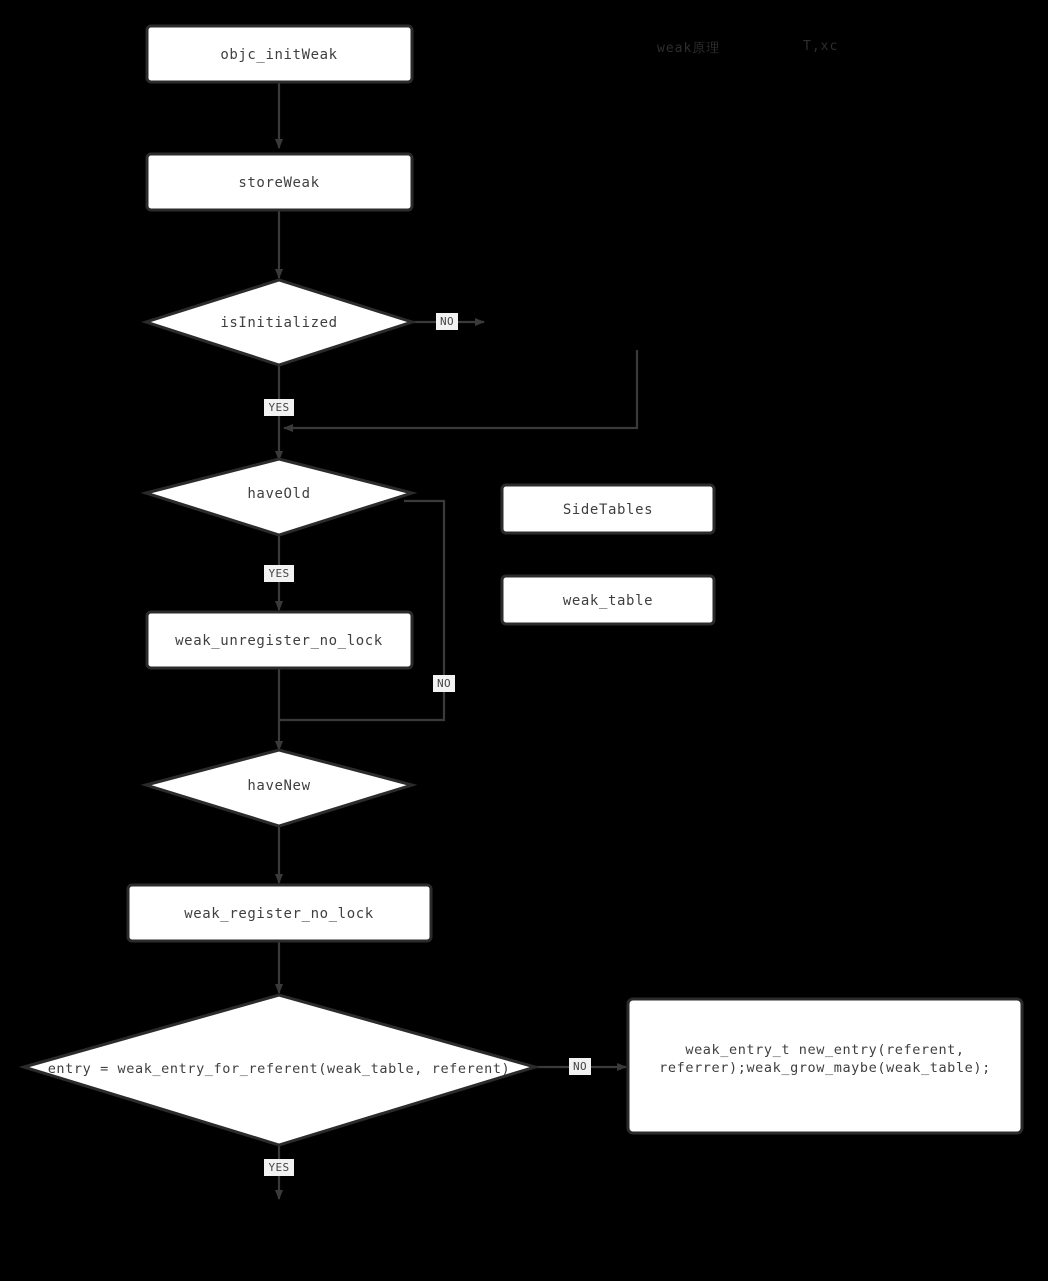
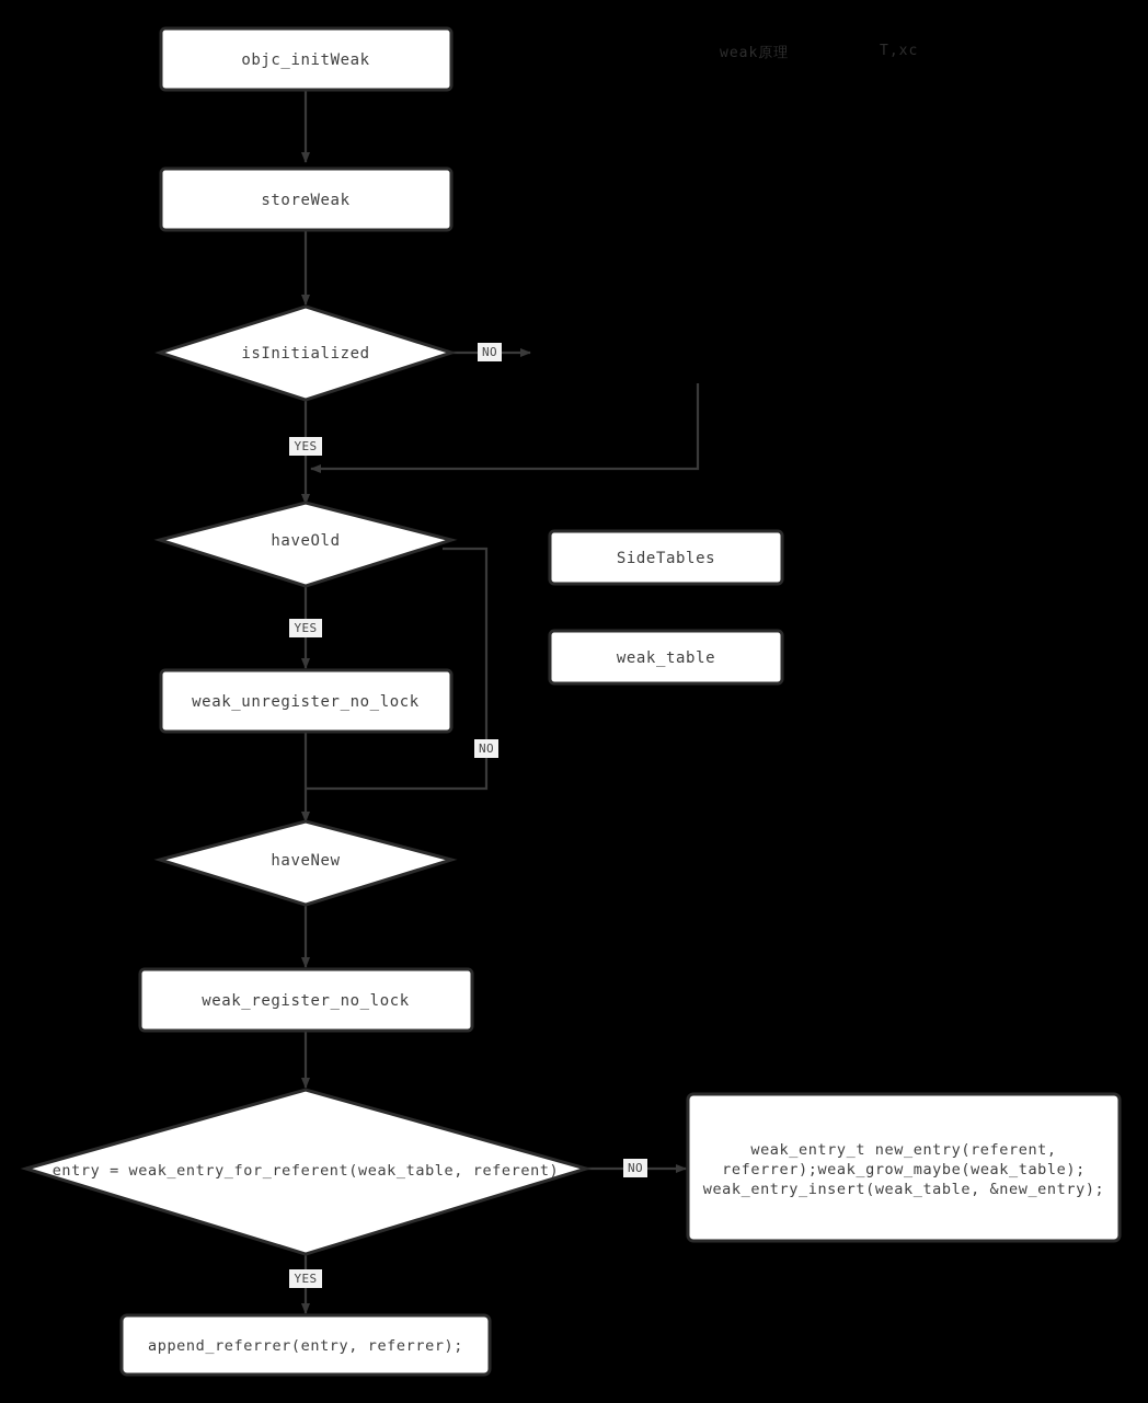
  weak原理
  T,xc
  NO
  YES
  YES
  NO
  NO
  YES
  objc_initWeak
  storeWeak
  isInitialized
  haveOld
  weak_unregister_no_lock
  haveNew
  weak_register_no_lock
  entry = weak_entry_for_referent(weak_table, referent)
  weak_entry_t new_entry(referent,
  referrer);weak_grow_maybe(weak_table);
+ weak_entry_insert(weak_table, &new_entry);
+ append_referrer(entry, referrer);
  SideTables
  weak_table
